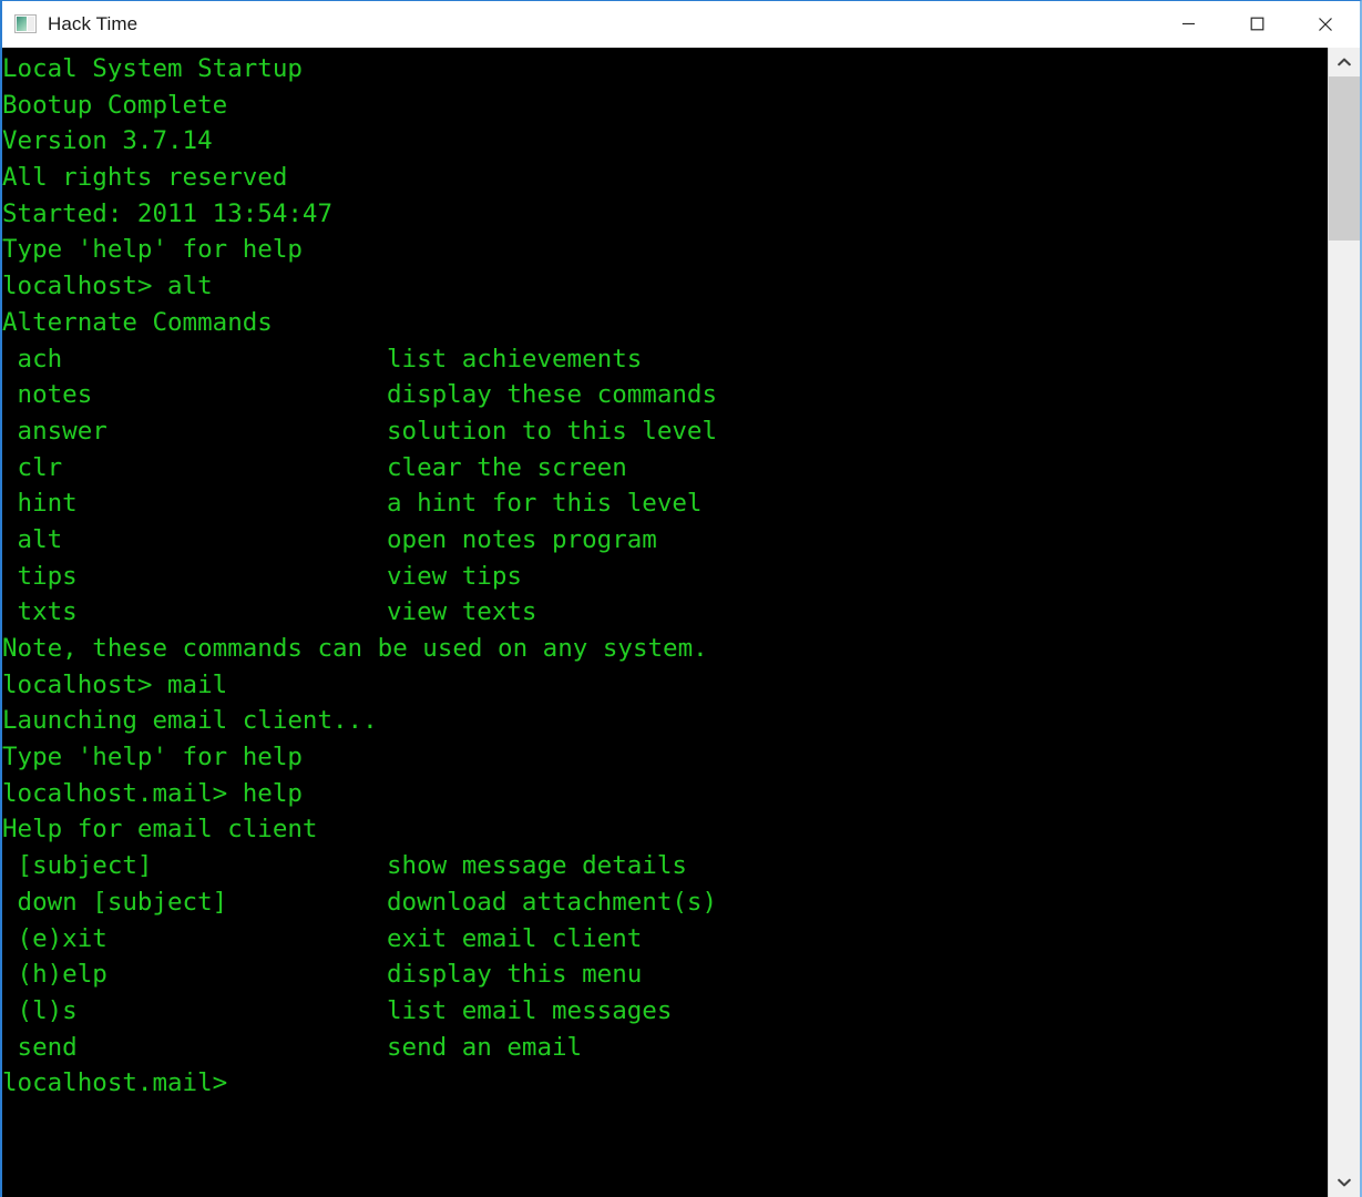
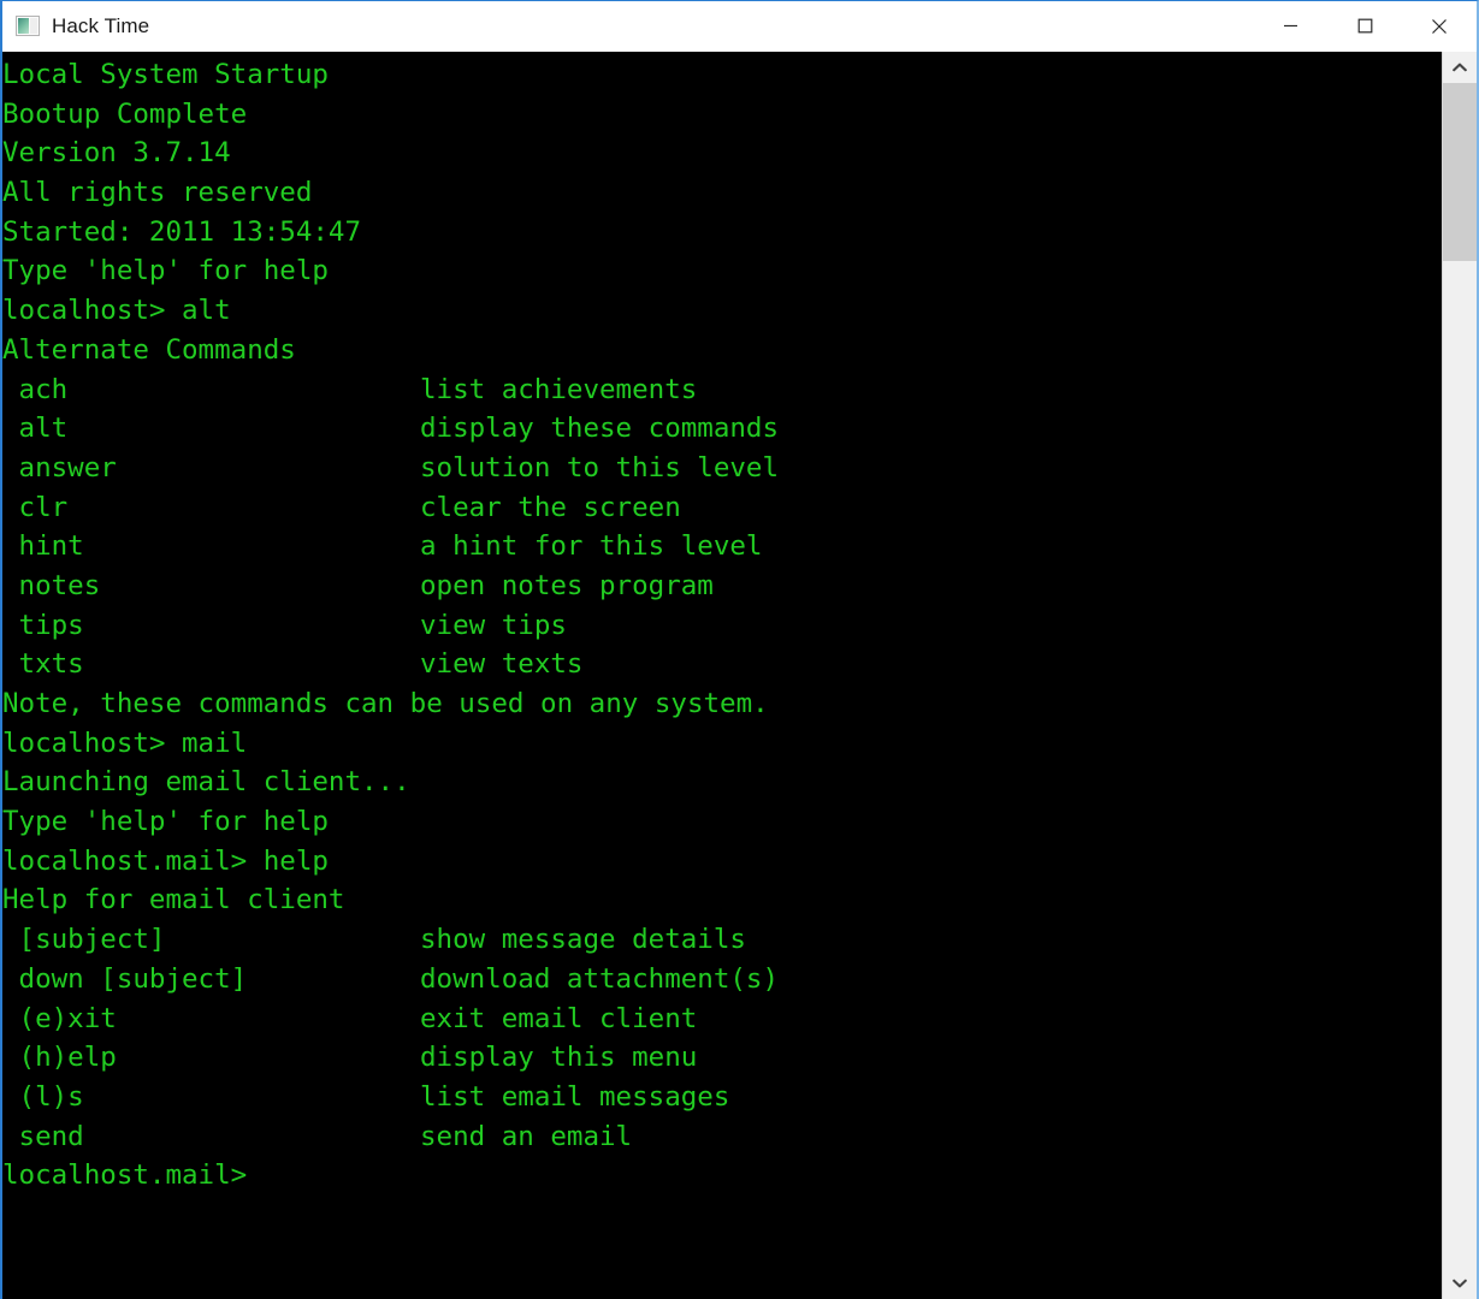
  Hack Time
  Local System Startup
  Bootup Complete
  Version 3.7.14
  All rights reserved
  Started: 2011 13:54:47
  Type 'help' for help
  localhost> alt
  Alternate Commands
  ach
  list achievements
- notes
+ alt
  display these commands
  answer
  solution to this level
  clr
  clear the screen
  hint
  a hint for this level
- alt
+ notes
  open notes program
  tips
  view tips
  txts
  view texts
  Note, these commands can be used on any system.
  localhost> mail
  Launching email client...
  Type 'help' for help
  localhost.mail> help
  Help for email client
  [subject]
  show message details
  down [subject]
  download attachment(s)
  (e)xit
  exit email client
  (h)elp
  display this menu
  (l)s
  list email messages
  send
  send an email
  localhost.mail>
